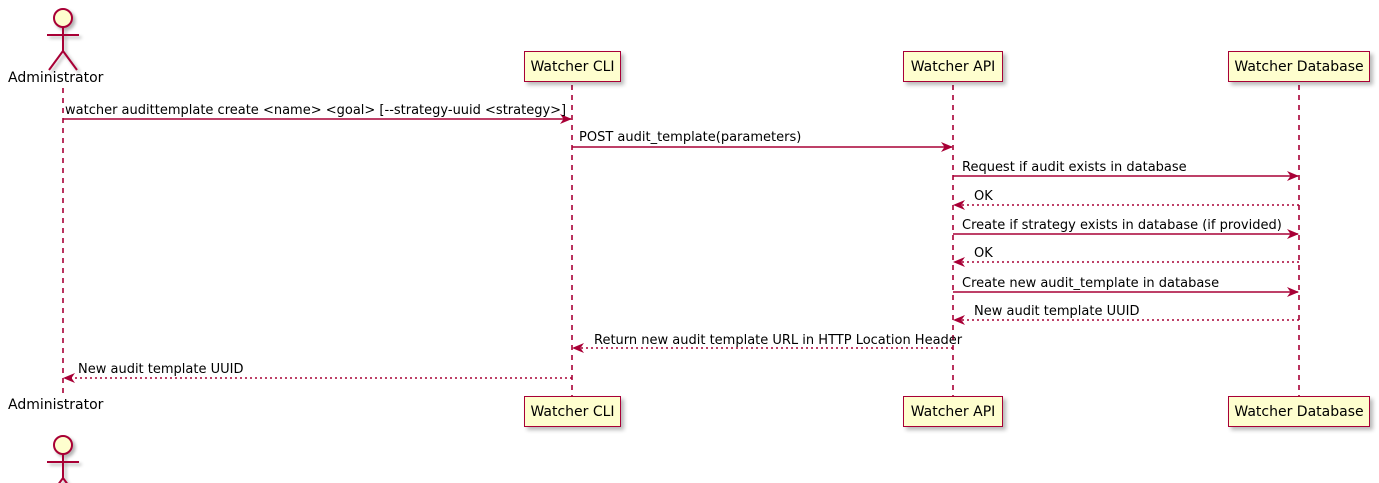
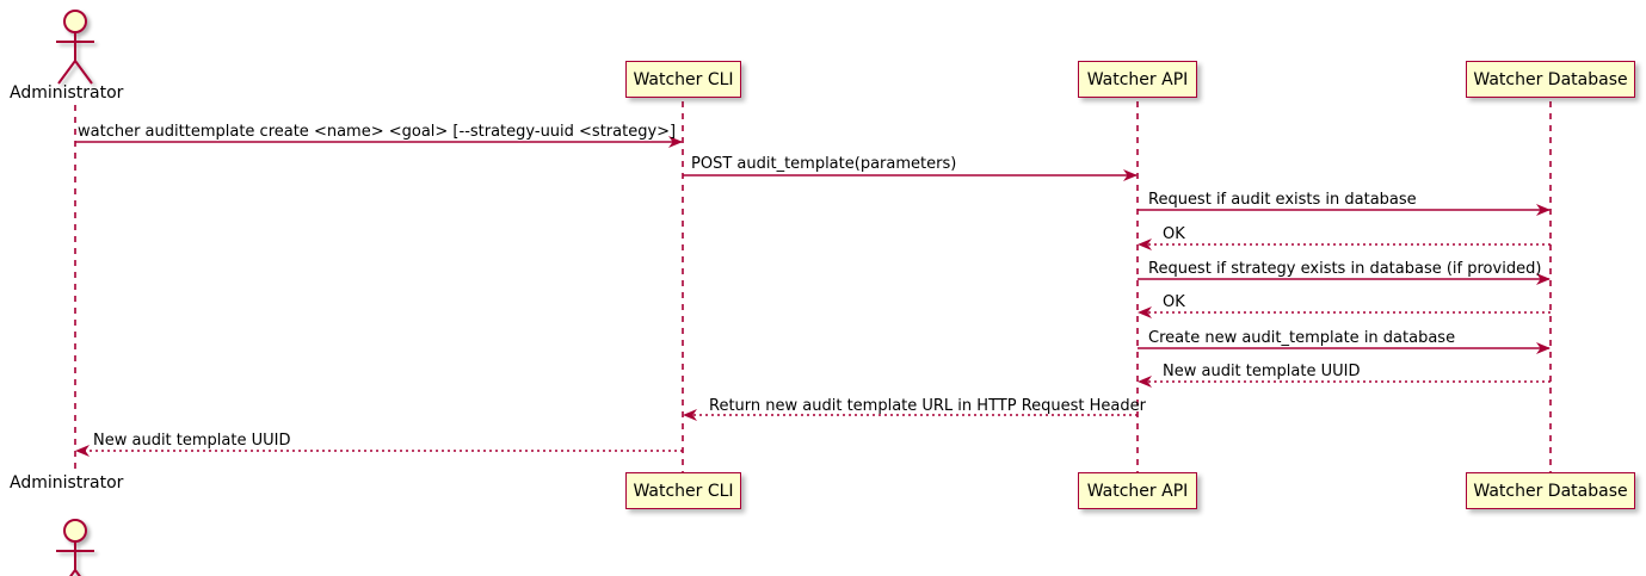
  Administrator
  Administrator
  Watcher CLI
  Watcher CLI
  Watcher API
  Watcher API
  Watcher Database
  Watcher Database
  watcher audittemplate create <name> <goal> [--strategy-uuid <strategy>]
  POST audit_template(parameters)
  Request if audit exists in database
  OK
- Create if strategy exists in database (if provided)
+ Request if strategy exists in database (if provided)
  OK
  Create new audit_template in database
  New audit template UUID
- Return new audit template URL in HTTP Location Header
+ Return new audit template URL in HTTP Request Header
  New audit template UUID
